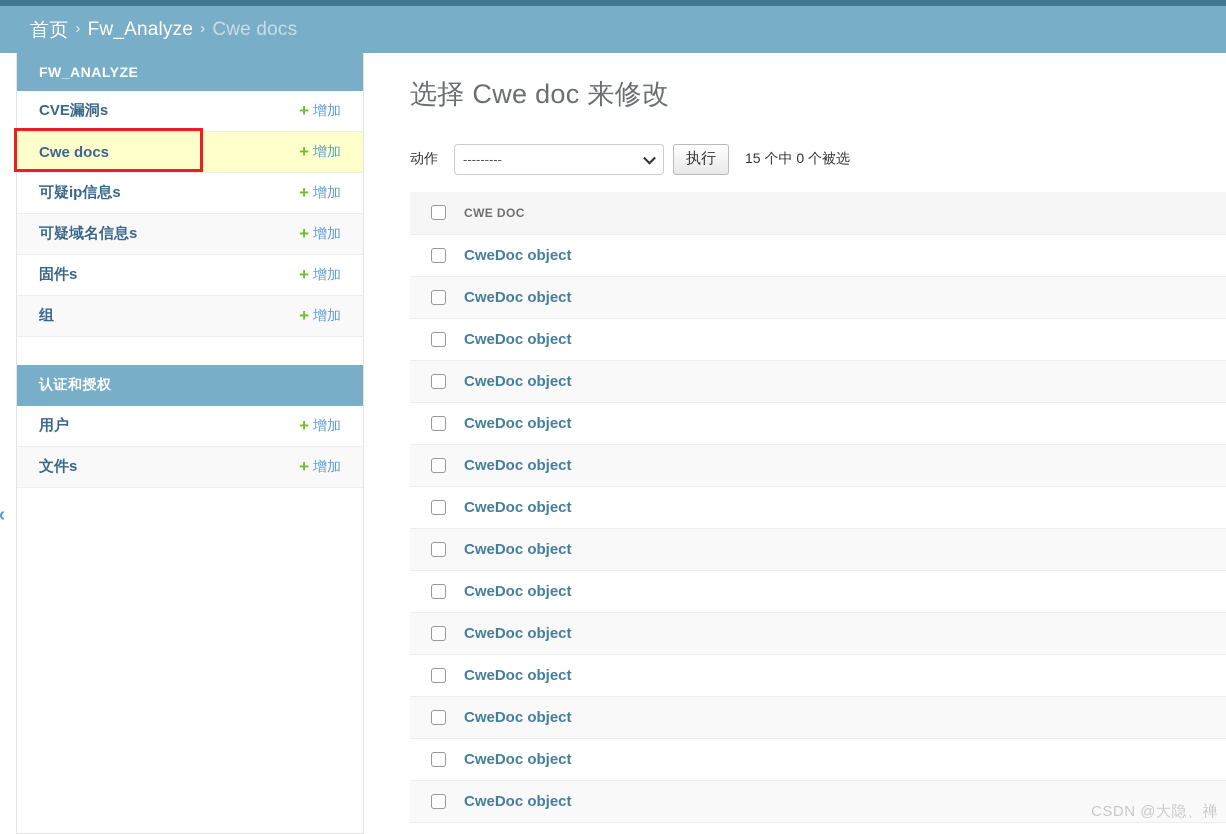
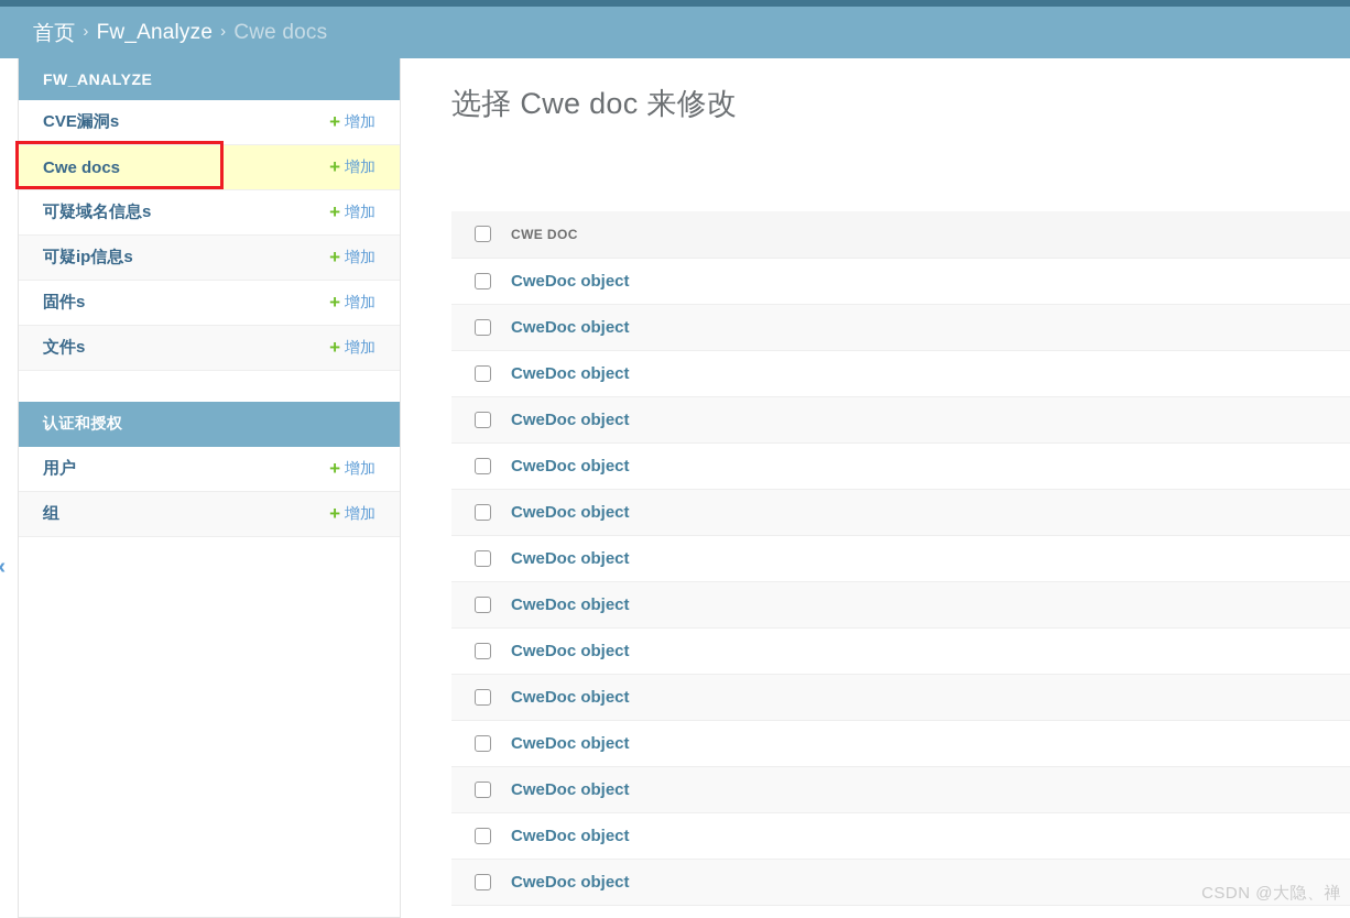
  首页
  ›
  Fw_Analyze
  ›
  Cwe docs
  FW_ANALYZE
  CVE漏洞s
  +
  增加
  Cwe docs
  +
  增加
- 可疑ip信息s
+ 可疑域名信息s
  +
  增加
- 可疑域名信息s
+ 可疑ip信息s
  +
  增加
  固件s
  +
  增加
- 组
+ 文件s
  +
  增加
  认证和授权
  用户
  +
  增加
- 文件s
+ 组
  +
  增加
  选择 Cwe doc 来修改
- 动作
- ---------
- 执行
- 15 个中 0 个被选
  	CWE DOC
  	CweDoc object
  	CweDoc object
  	CweDoc object
  	CweDoc object
  	CweDoc object
  	CweDoc object
  	CweDoc object
  	CweDoc object
  	CweDoc object
  	CweDoc object
  	CweDoc object
  	CweDoc object
  	CweDoc object
  	CweDoc object
  CSDN @大隐、禅
